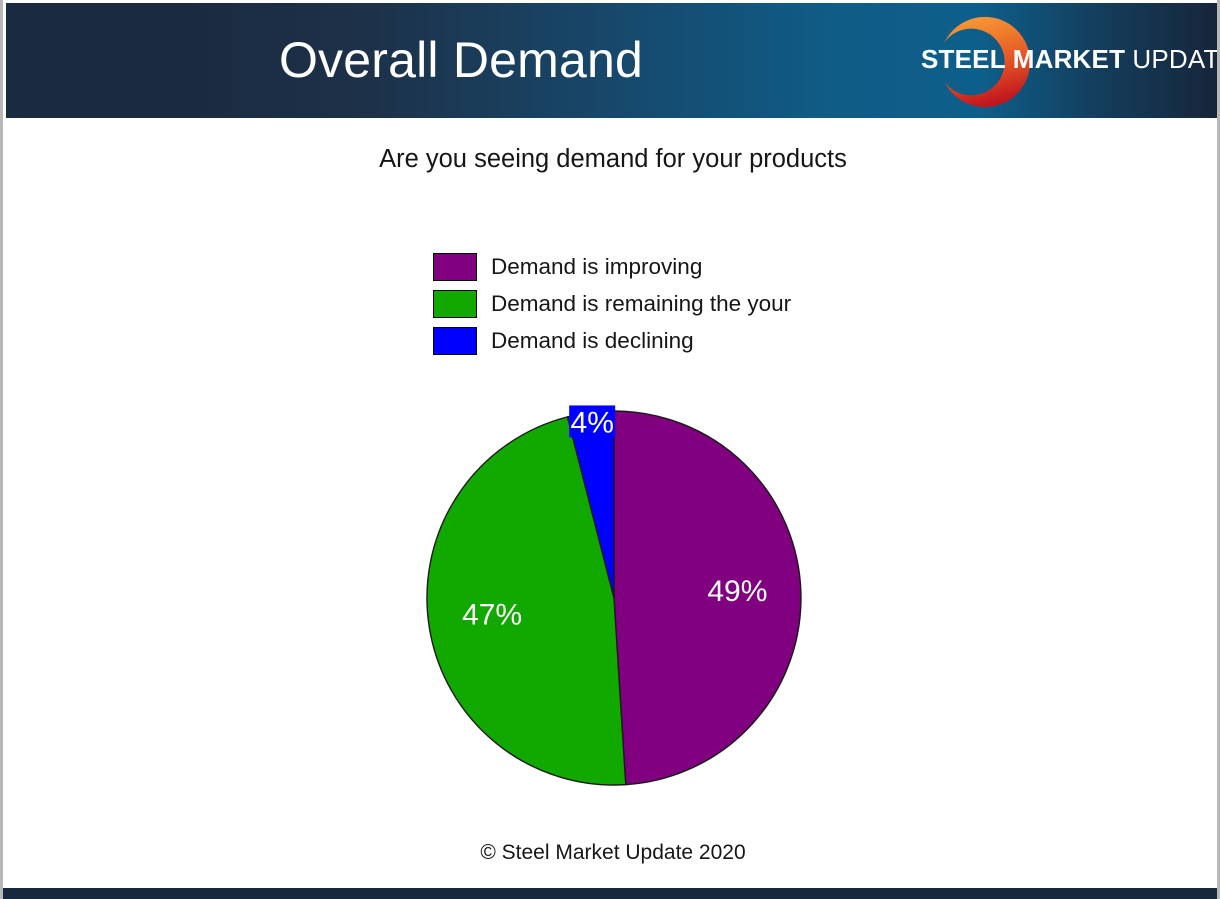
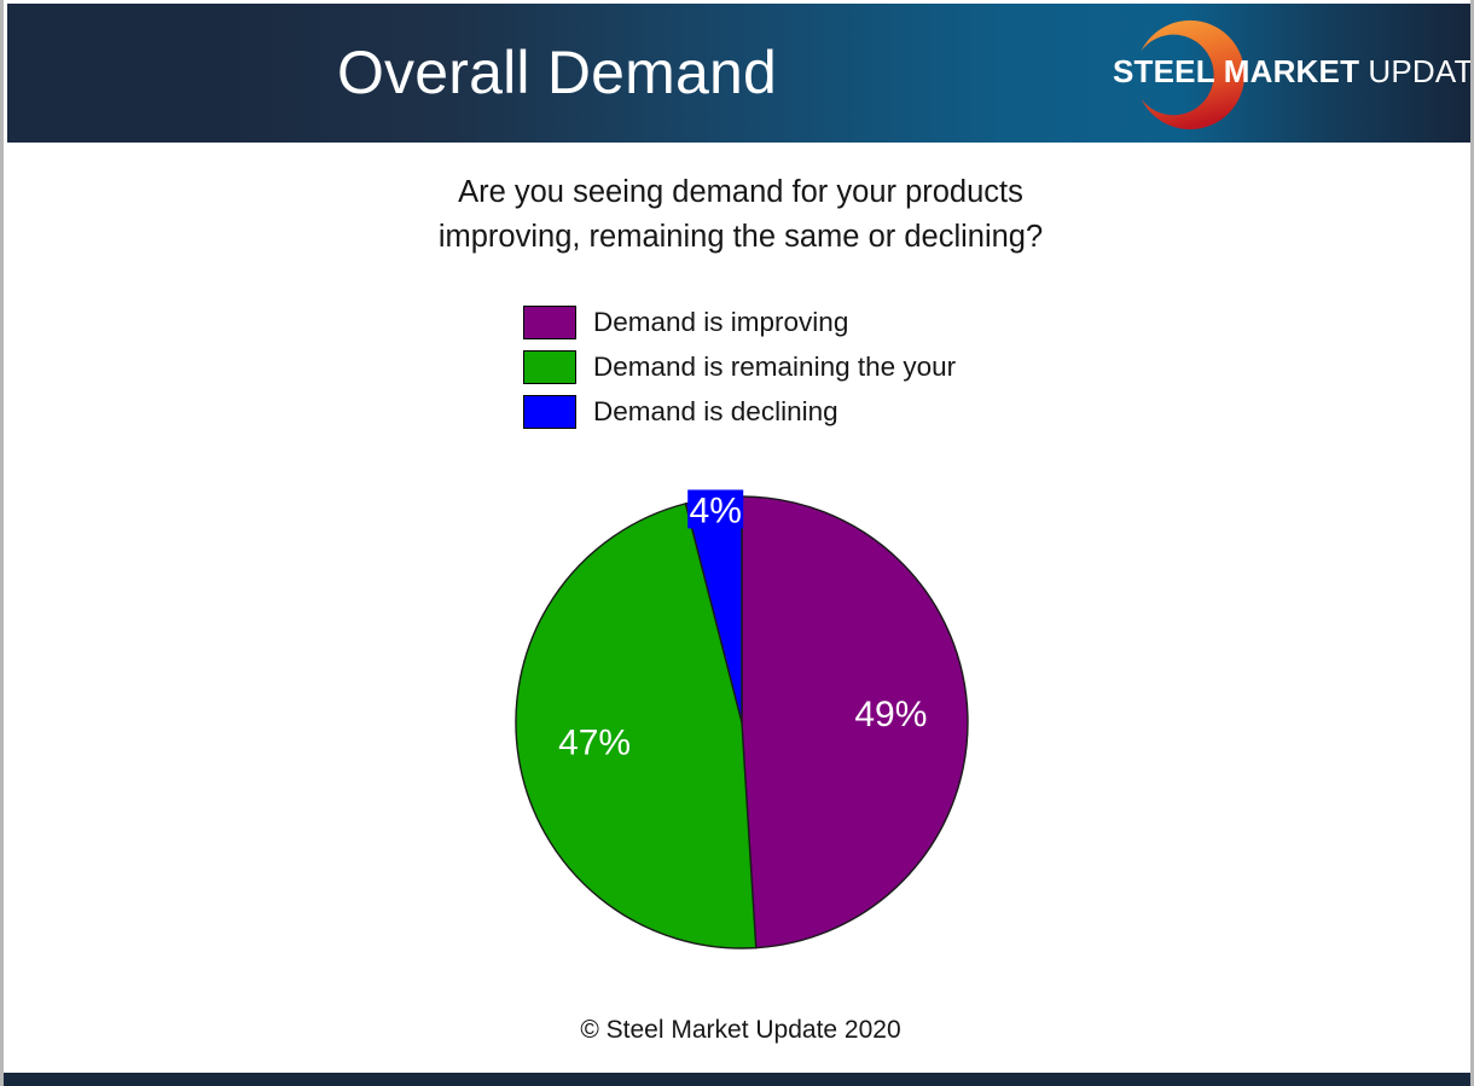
  Overall Demand
  STEEL MARKET UPDAT
  Are you seeing demand for your products
+ improving, remaining the same or declining?
  Demand is improving
  Demand is remaining the your
  Demand is declining
  49%
  47%
  4%
  © Steel Market Update 2020
